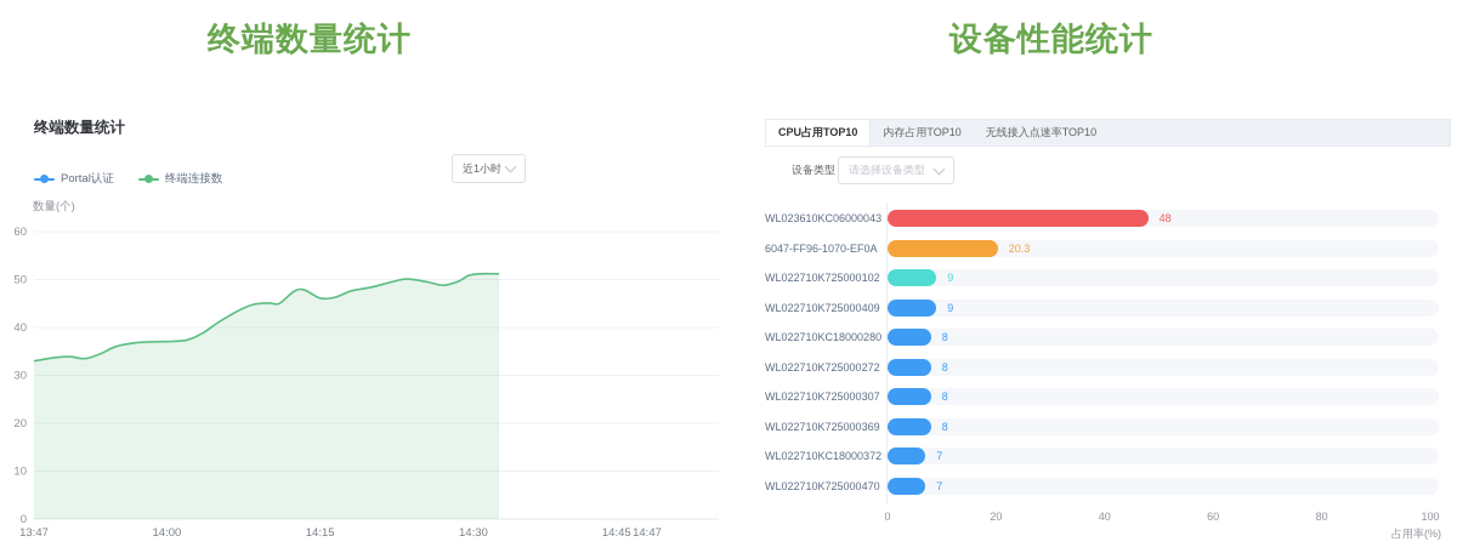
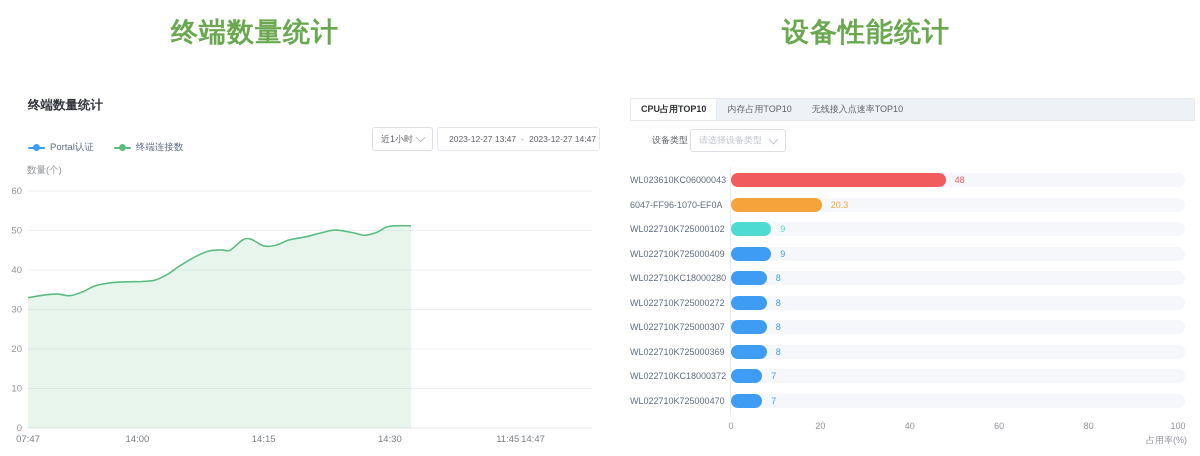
  终端数量统计
  设备性能统计
  终端数量统计
  近1小时
+ 2023-12-27 13:47
+ -
+ 2023-12-27 14:47
  Portal认证
  终端连接数
  0
  10
  20
  30
  40
  50
  60
  数量(个)
- 13:47
+ 07:47
  14:00
  14:15
  14:30
- 14:45
+ 11:45
  14:47
  CPU占用TOP10
  内存占用TOP10
  无线接入点速率TOP10
  设备类型
  请选择设备类型
  WL023610KC06000043
  48
  6047-FF96-1070-EF0A
  20.3
  WL022710K725000102
  9
  WL022710K725000409
  9
  WL022710KC18000280
  8
  WL022710K725000272
  8
  WL022710K725000307
  8
  WL022710K725000369
  8
  WL022710KC18000372
  7
  WL022710K725000470
  7
  0
  20
  40
  60
  80
  100
  占用率(%)
